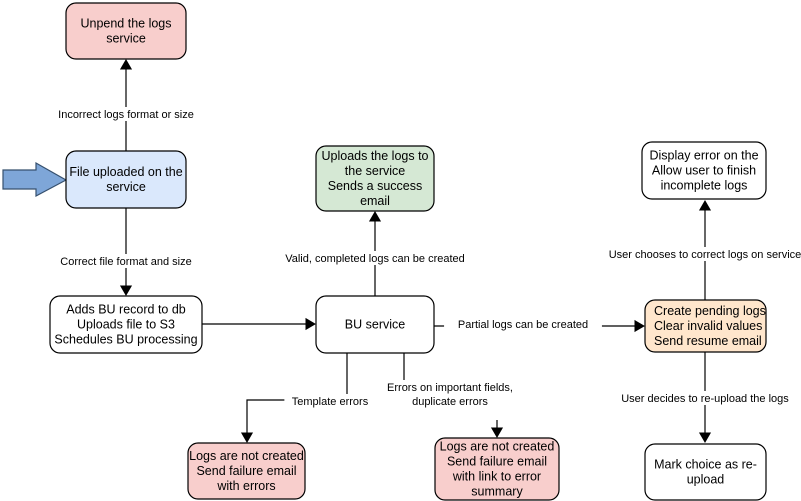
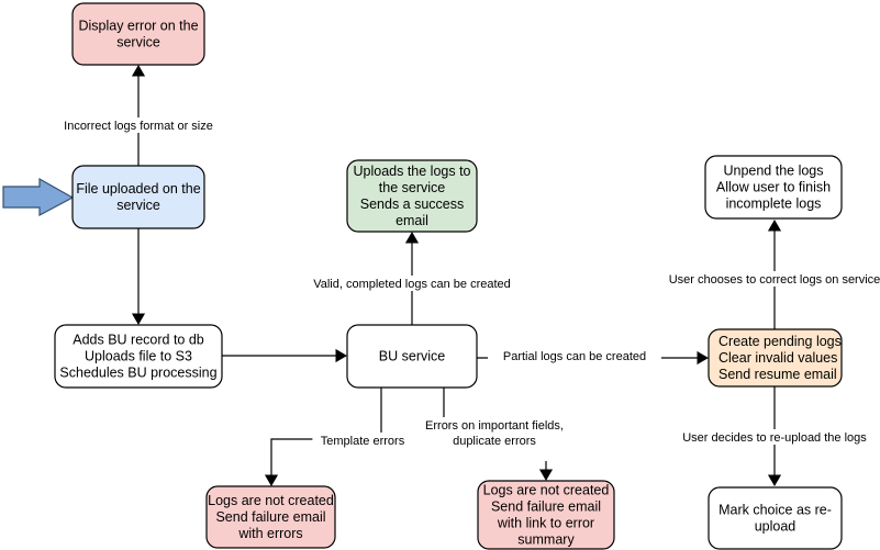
  Incorrect logs format or size
- Correct file format and size
  Valid, completed logs can be created
  Partial logs can be created
  Template errors
  Errors on important fields,
  duplicate errors
  User chooses to correct logs on service
  User decides to re-upload the logs
- Unpend the logs
+ Display error on the
  service
  File uploaded on the
  service
  Adds BU record to db
  Uploads file to S3
  Schedules BU processing
  Uploads the logs to
  the service
  Sends a success
  email
  BU service
  Logs are not created
  Send failure email
  with errors
  Logs are not created
  Send failure email
  with link to error
  summary
- Display error on the
+ Unpend the logs
  Allow user to finish
  incomplete logs
  Create pending logs
  Clear invalid values
  Send resume email
  Mark choice as re-
  upload
